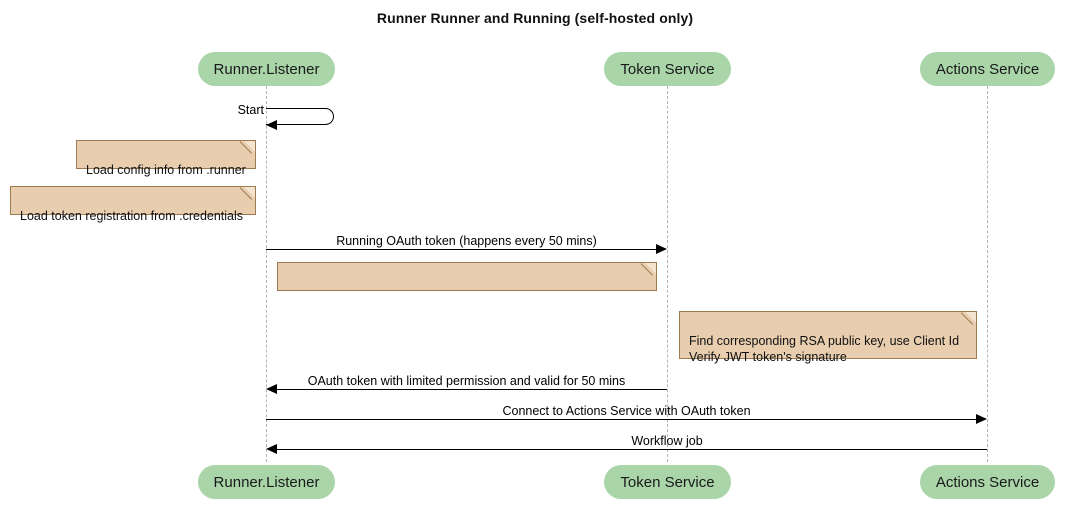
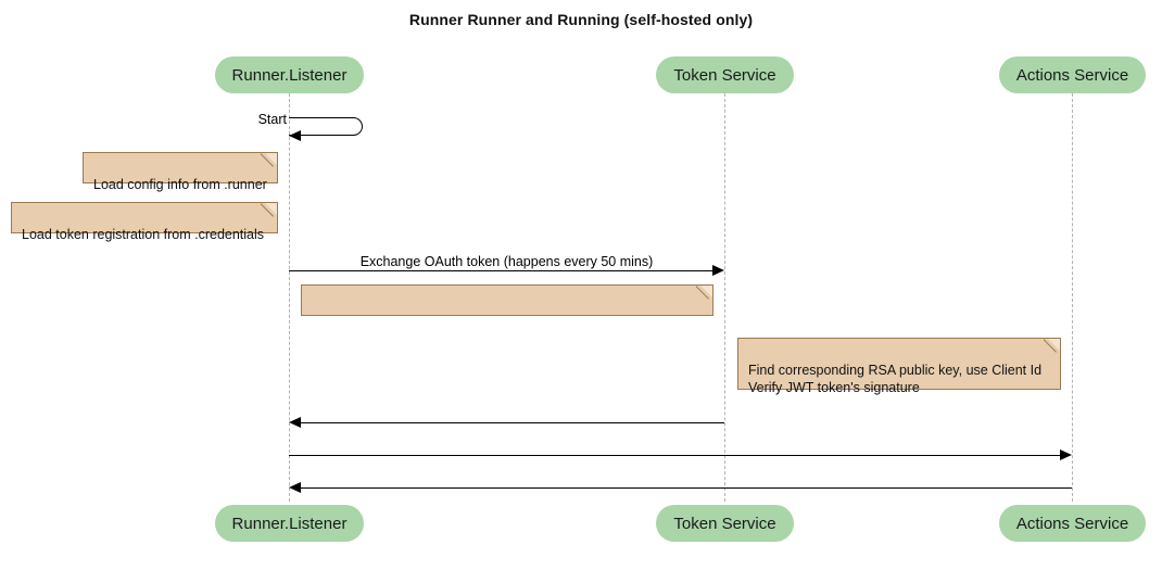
  Runner Runner and Running (self-hosted only)
  Runner.Listener
  Token Service
  Actions Service
  Start
  Load config info from .runner
  Load token registration from .credentials
- Running OAuth token (happens every 50 mins)
+ Exchange OAuth token (happens every 50 mins)
  Find corresponding RSA public key, use Client Id
  Verify JWT token's signature
- OAuth token with limited permission and valid for 50 mins
- Connect to Actions Service with OAuth token
- Workflow job
  Runner.Listener
  Token Service
  Actions Service
